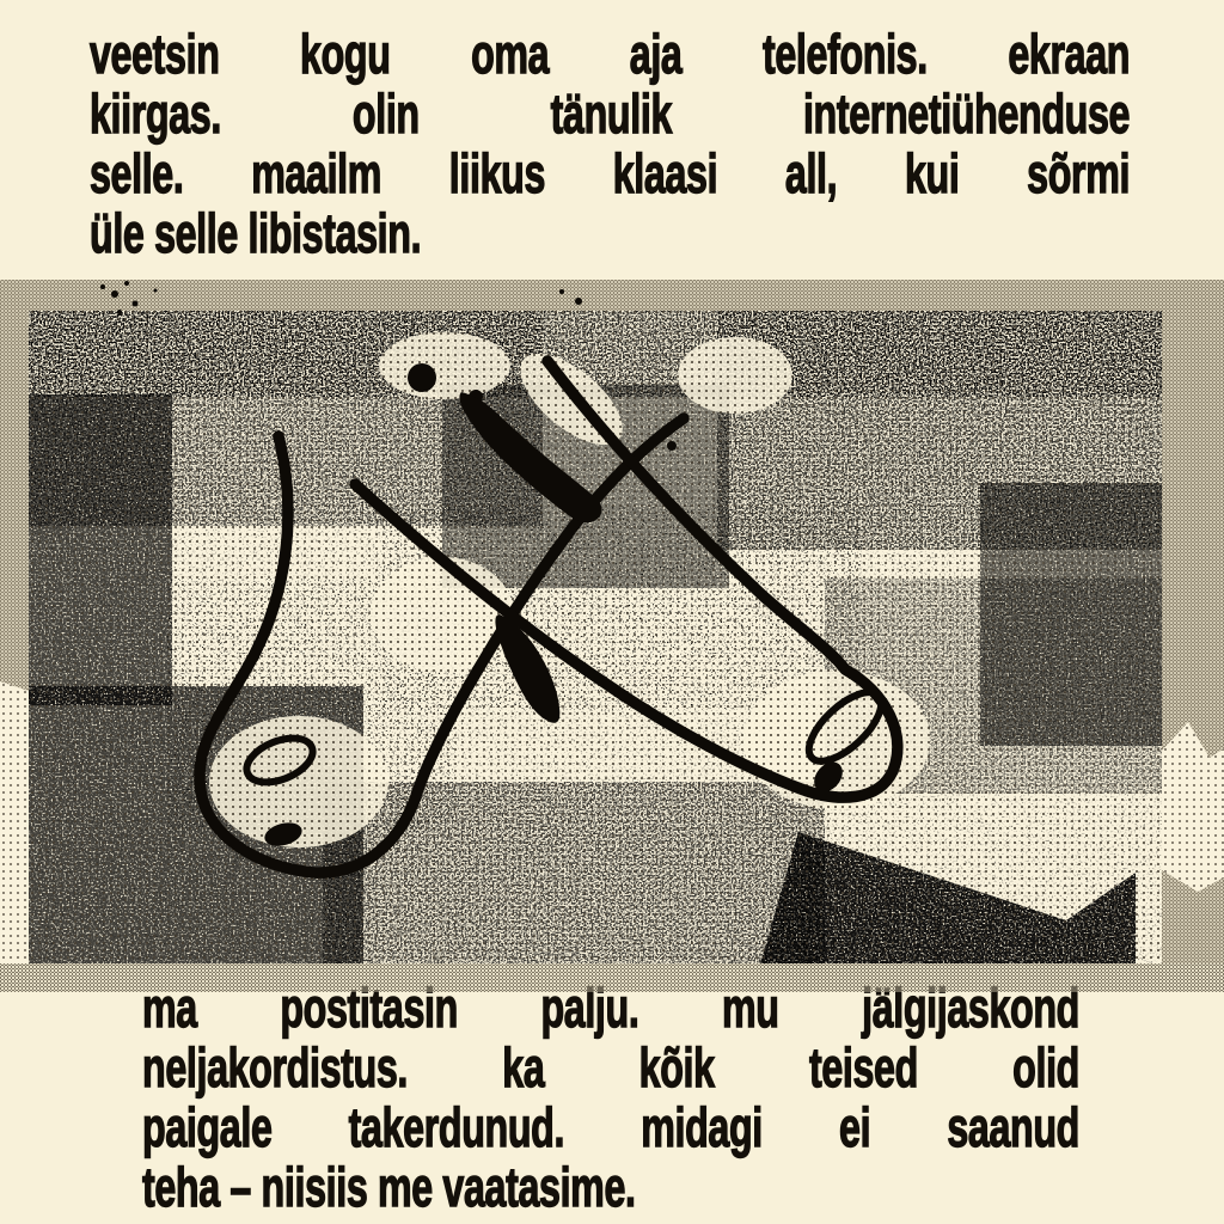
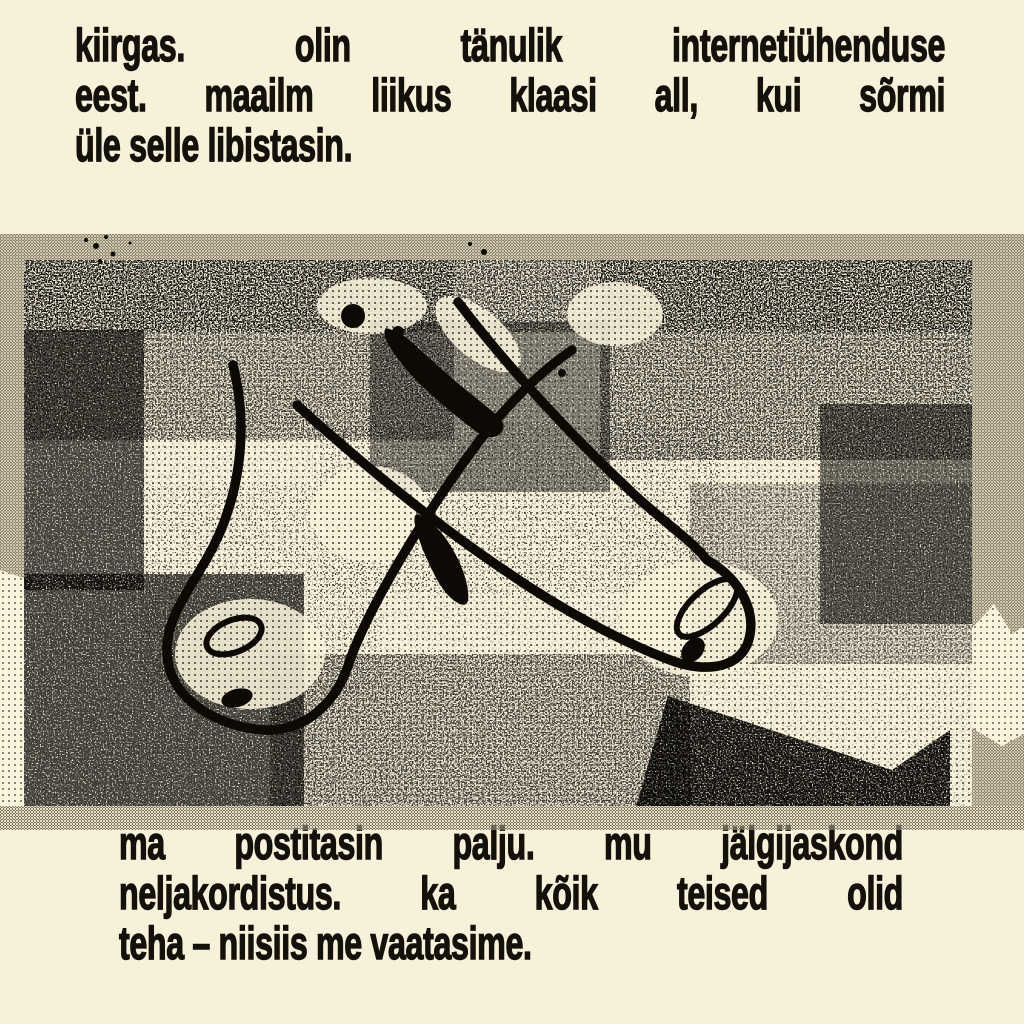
- veetsin kogu oma aja telefonis. ekraan
  kiirgas. olin tänulik internetiühenduse
- selle. maailm liikus klaasi all, kui sõrmi
+ eest. maailm liikus klaasi all, kui sõrmi
  üle selle libistasin.
  ma postitasin palju. mu jälgijaskond
  neljakordistus. ka kõik teised olid
- paigale takerdunud. midagi ei saanud
  teha – niisiis me vaatasime.
